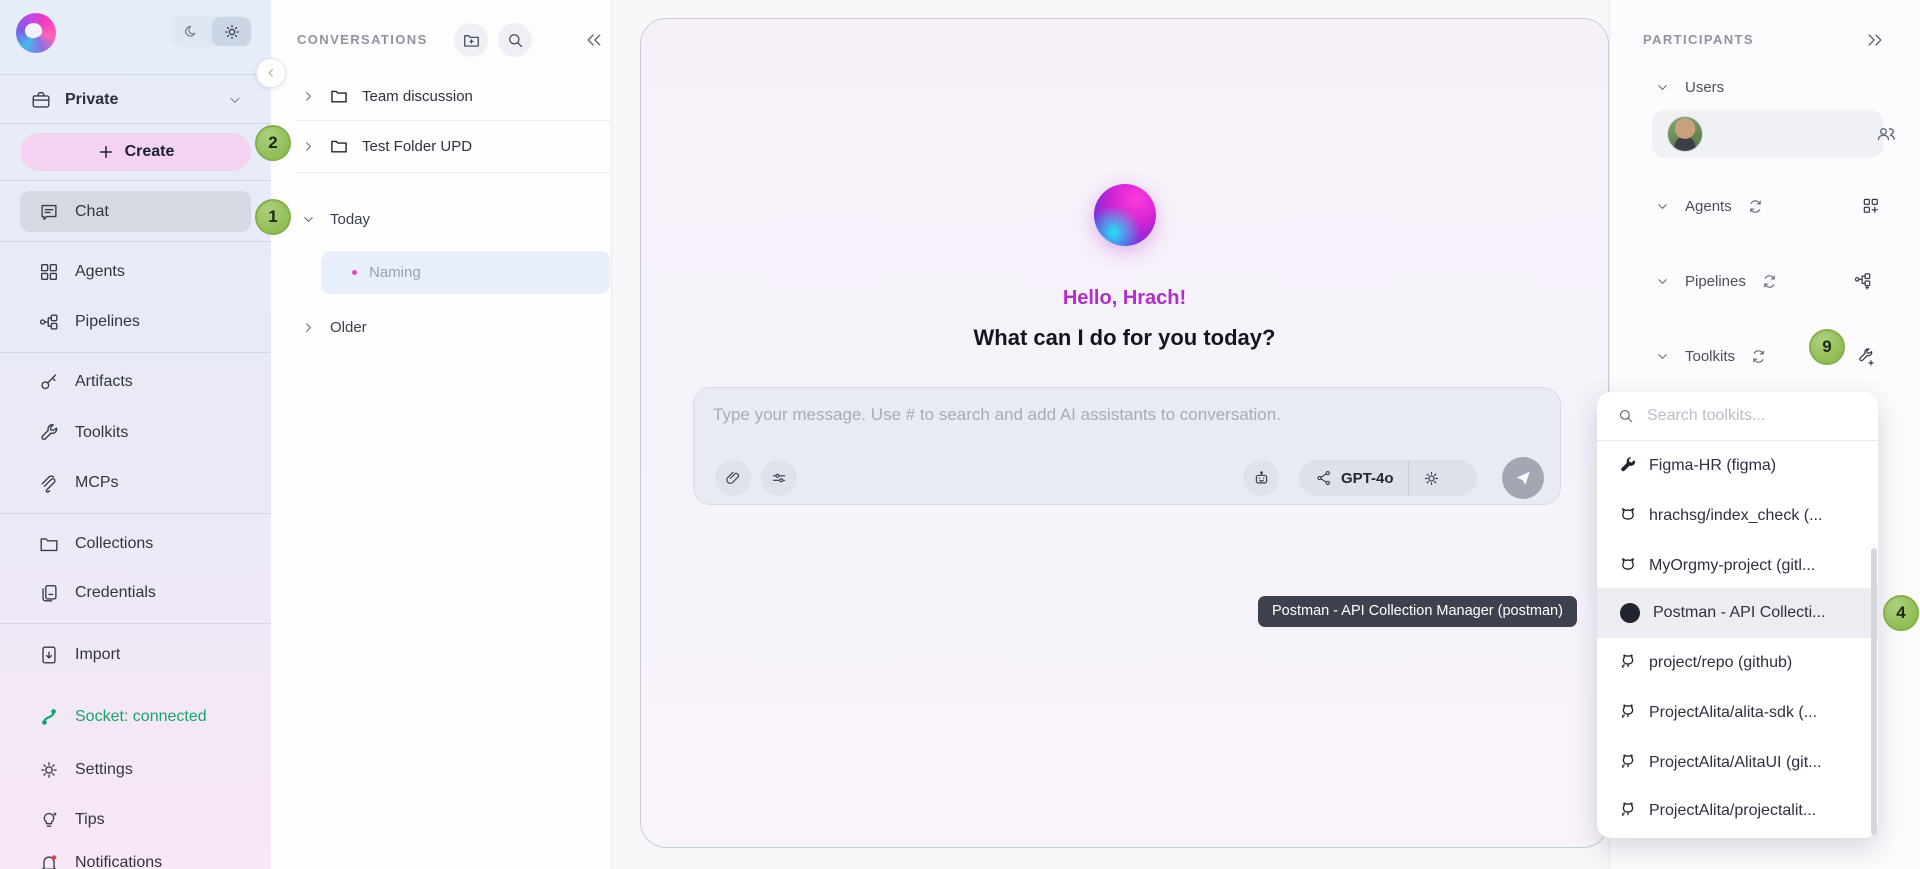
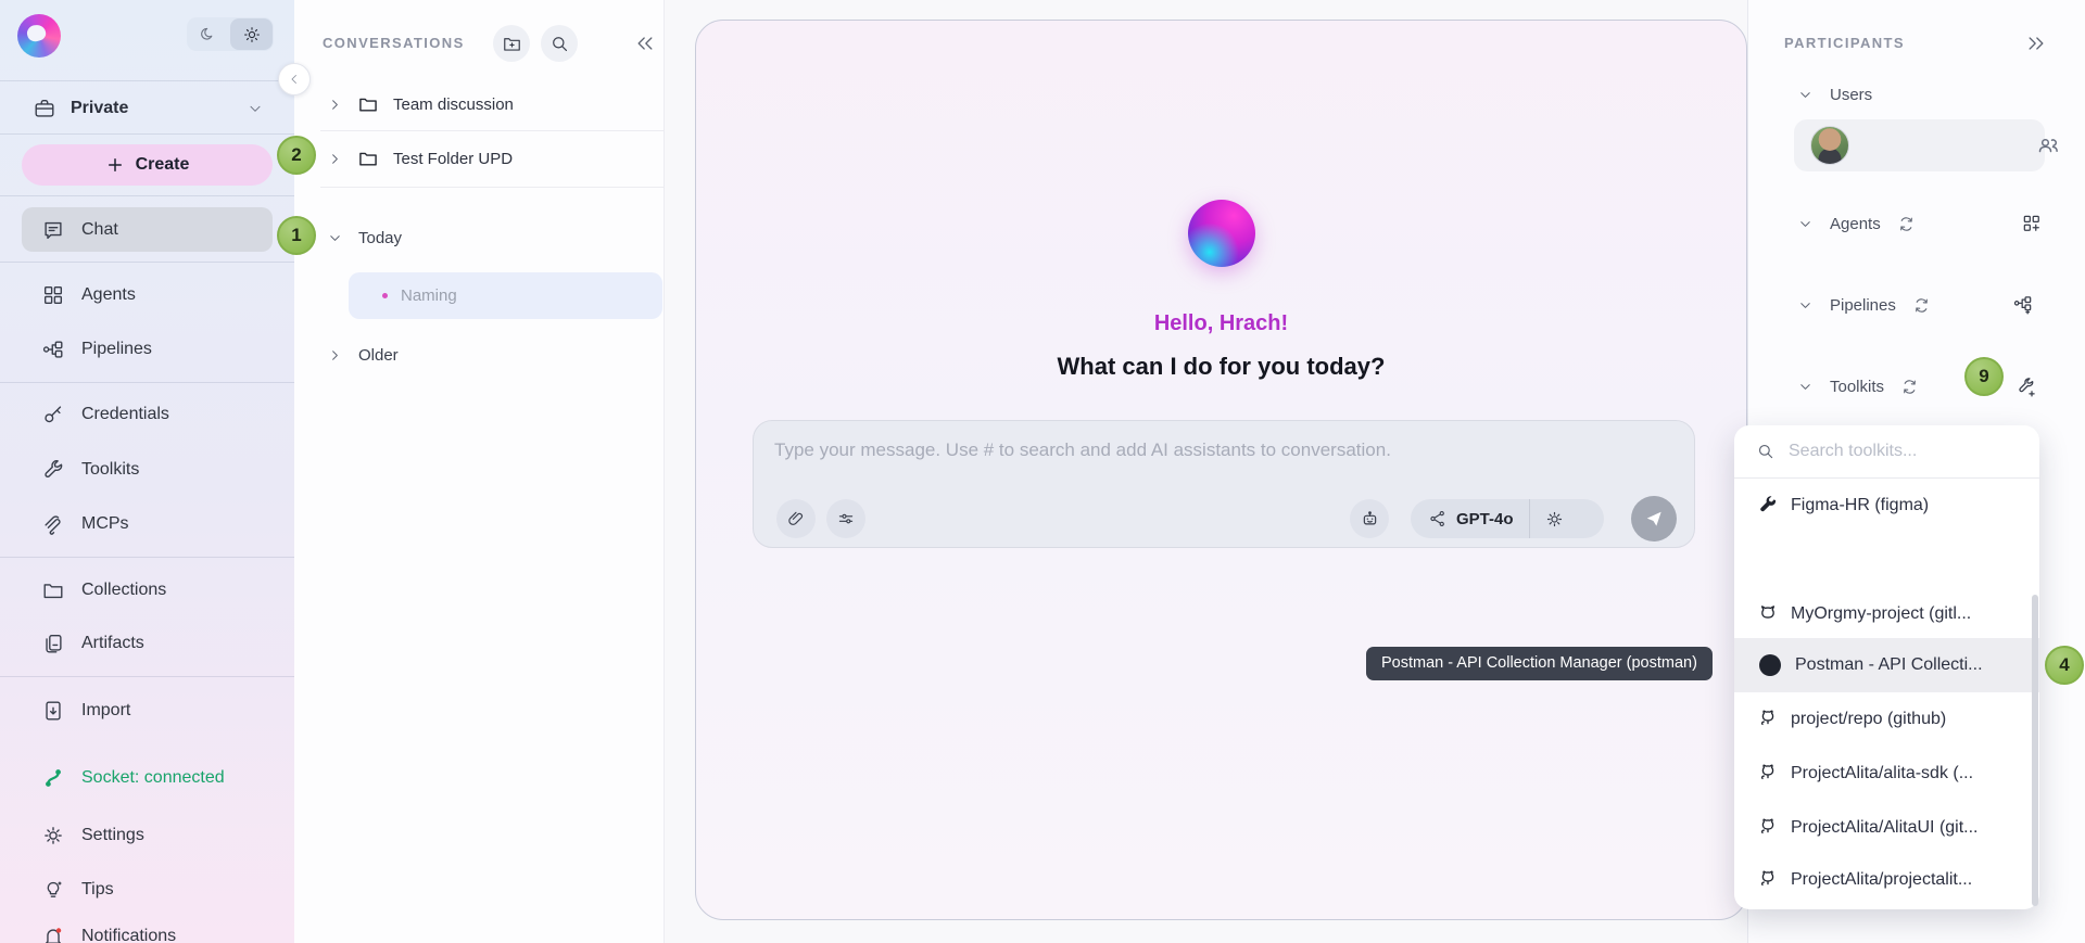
  Private
  Create
  Chat
  Agents
  Pipelines
- Artifacts
+ Credentials
  Toolkits
  MCPs
  Collections
- Credentials
+ Artifacts
  Import
  Socket: connected
  Settings
  Tips
  Notifications
  CONVERSATIONS
  Team discussion
  Test Folder UPD
  Today
  Naming
  Older
  Hello, Hrach!
  What can I do for you today?
  Type your message. Use # to search and add AI assistants to conversation.
  GPT-4o
  PARTICIPANTS
  Users
  Agents
  Pipelines
  Toolkits
  Search toolkits...
  Figma-HR (figma)
- hrachsg/index_check (...
  MyOrgmy-project (gitl...
  Postman - API Collecti...
  project/repo (github)
  ProjectAlita/alita-sdk (...
  ProjectAlita/AlitaUI (git...
  ProjectAlita/projectalit...
  Postman - API Collection Manager (postman)
  1
  2
  9
  4
